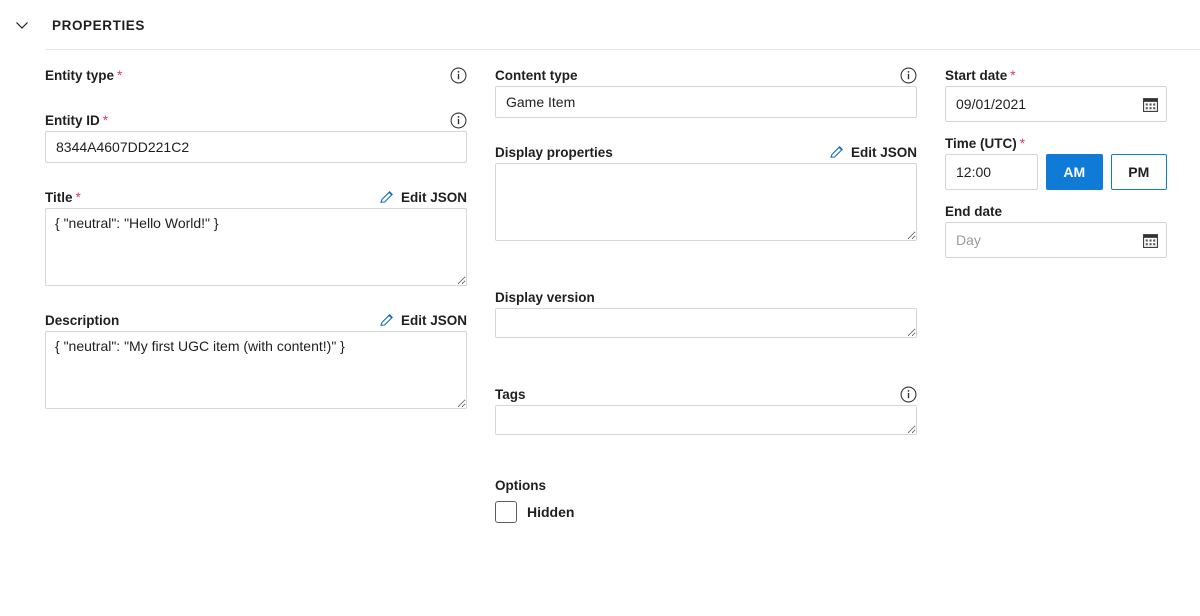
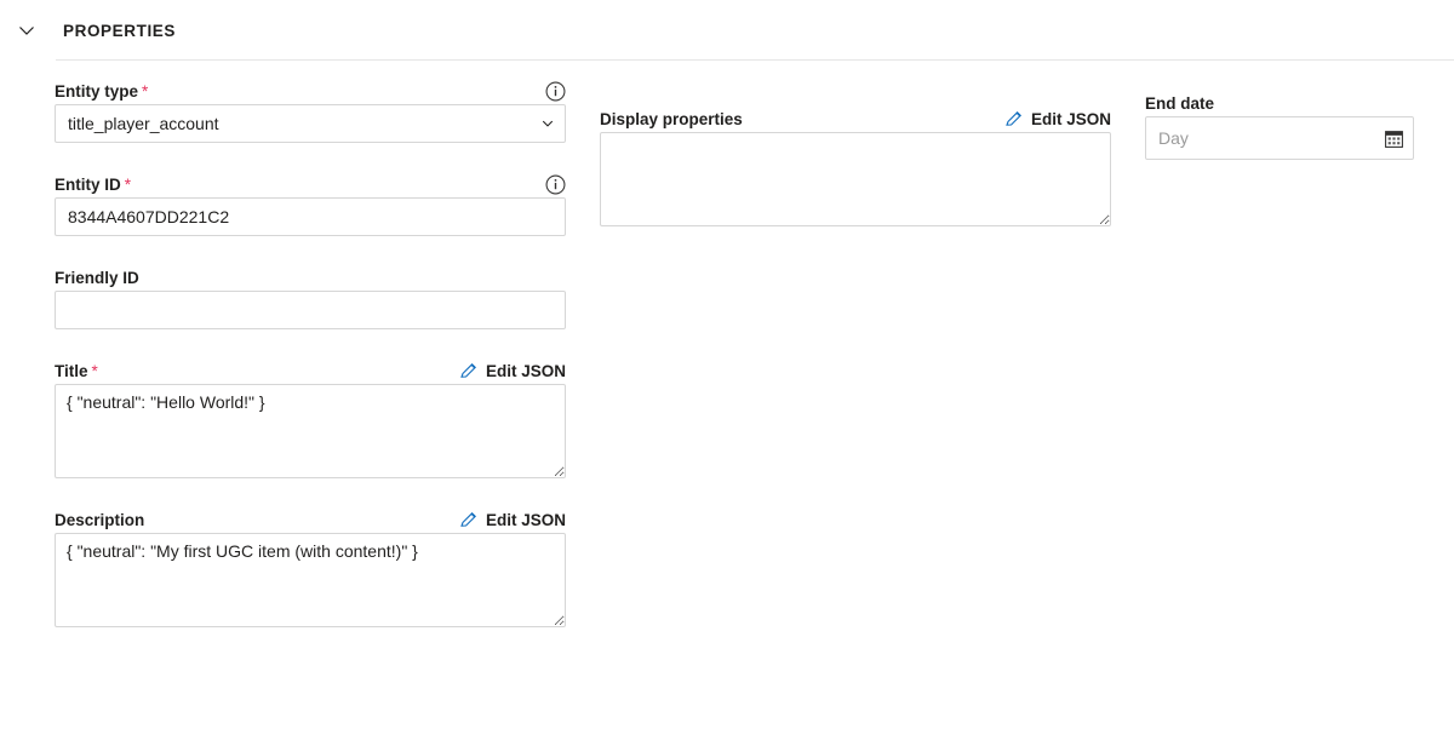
  PROPERTIES
  Entity type *
+ title_player_account
  Entity ID *
  8344A4607DD221C2
+ Friendly ID
  Title *
  Edit JSON
  { "neutral": "Hello World!" }
  Description
  Edit JSON
  { "neutral": "My first UGC item (with content!)" }
- Content type
- Game Item
  Display properties
  Edit JSON
- Display version
- Tags
- Options
- Hidden
- Start date *
- 09/01/2021
- Time (UTC) *
- 12:00
- AM
- PM
  End date
  Day
